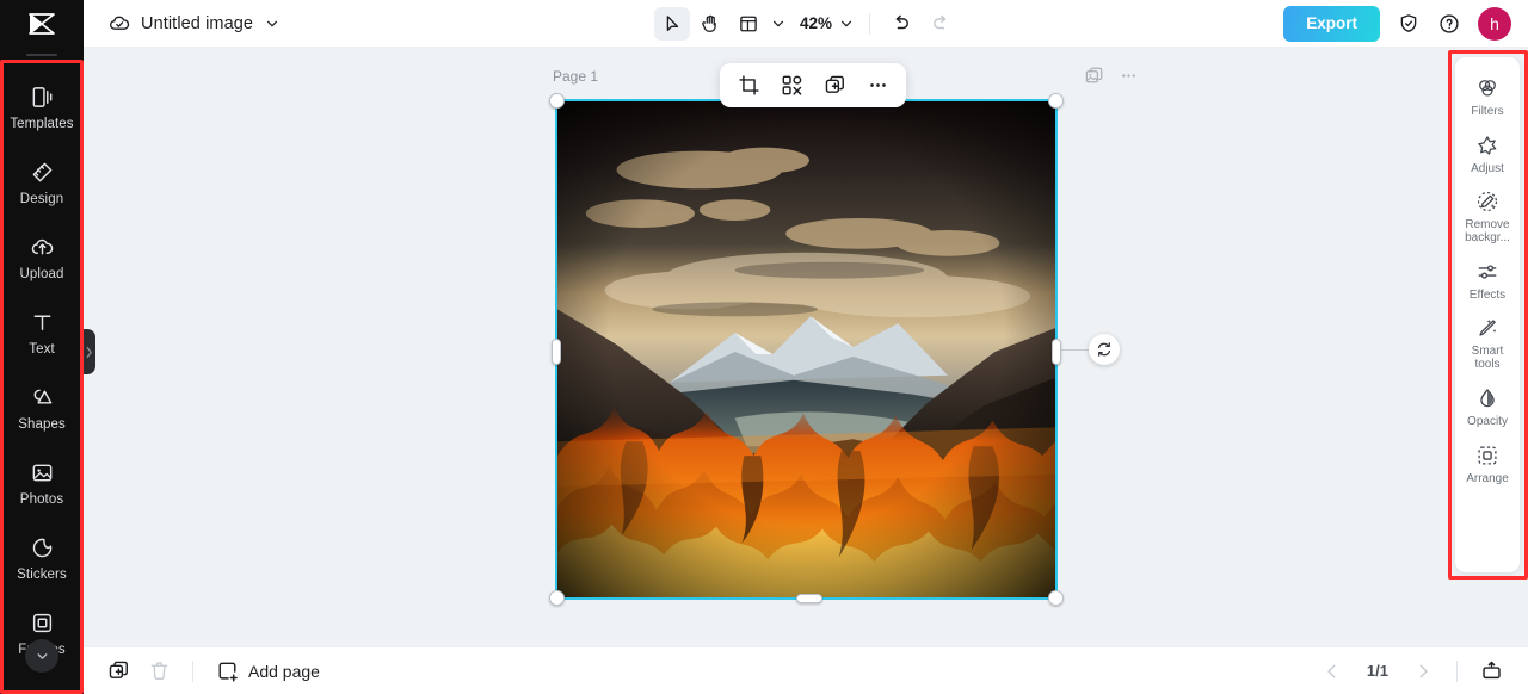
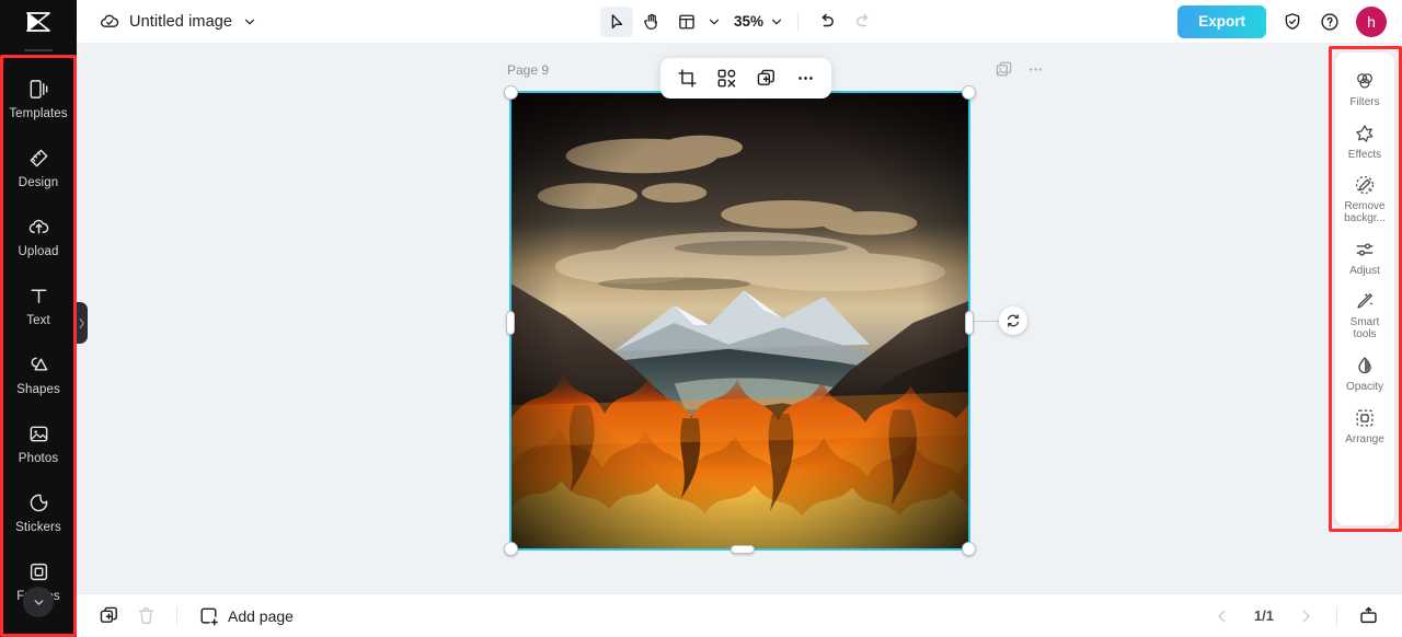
  Templates
  Design
  Upload
  Text
  Shapes
  Photos
  Stickers
  Untitled image
- 42%
+ 35%
  Export
  h
- Page 1
+ Page 9
  Filters
- Adjust
+ Effects
  Remove backgr...
- Effects
+ Adjust
  Smart tools
  Opacity
  Arrange
  Add page
  1/1
